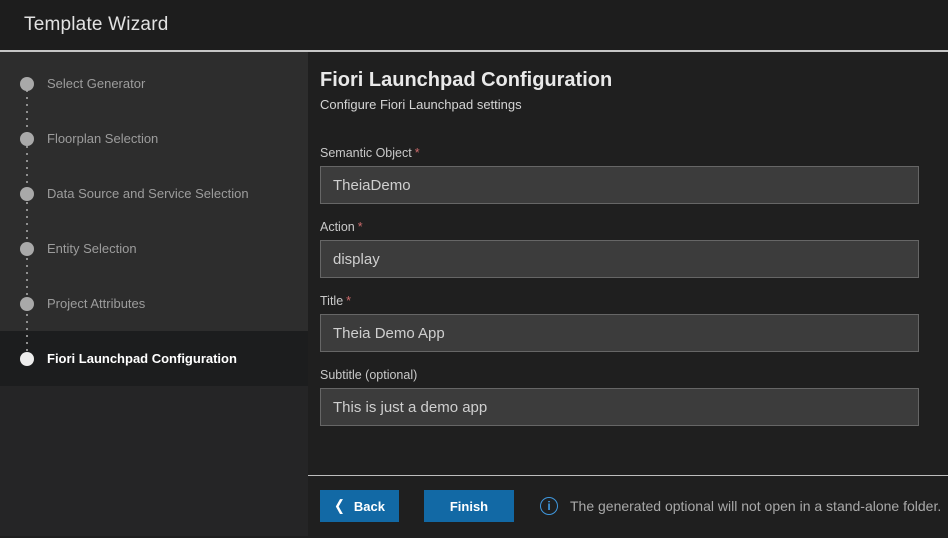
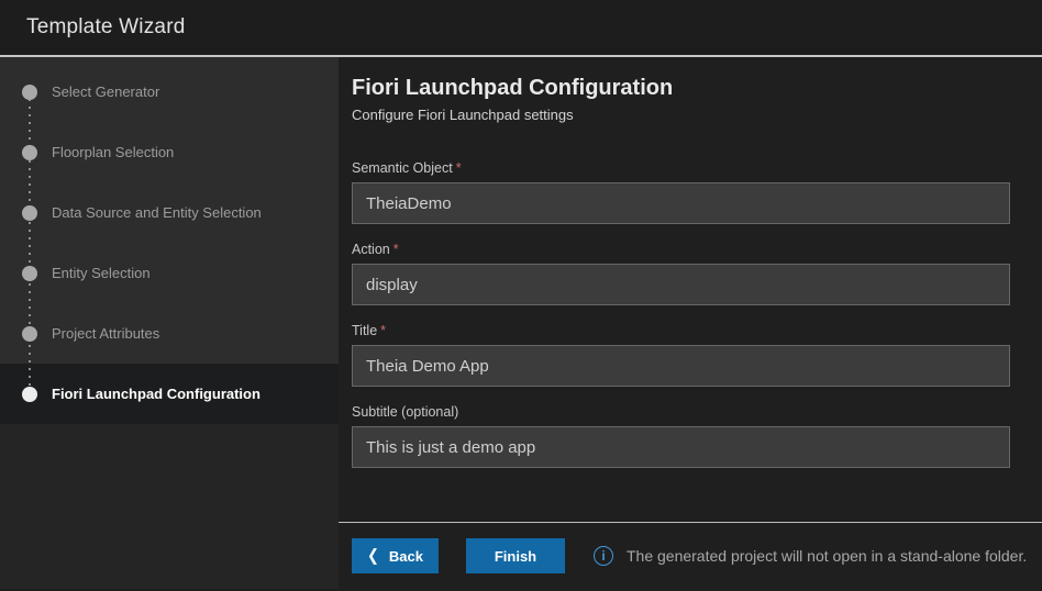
  Template Wizard
  Select Generator
  Floorplan Selection
- Data Source and Service Selection
+ Data Source and Entity Selection
  Entity Selection
  Project Attributes
  Fiori Launchpad Configuration
  Fiori Launchpad Configuration
  Configure Fiori Launchpad settings
  Semantic Object *
  TheiaDemo
  Action *
  display
  Title *
  Theia Demo App
  Subtitle (optional)
  This is just a demo app
  ❮
  Back
  Finish
  i
- The generated optional will not open in a stand-alone folder.
+ The generated project will not open in a stand-alone folder.
